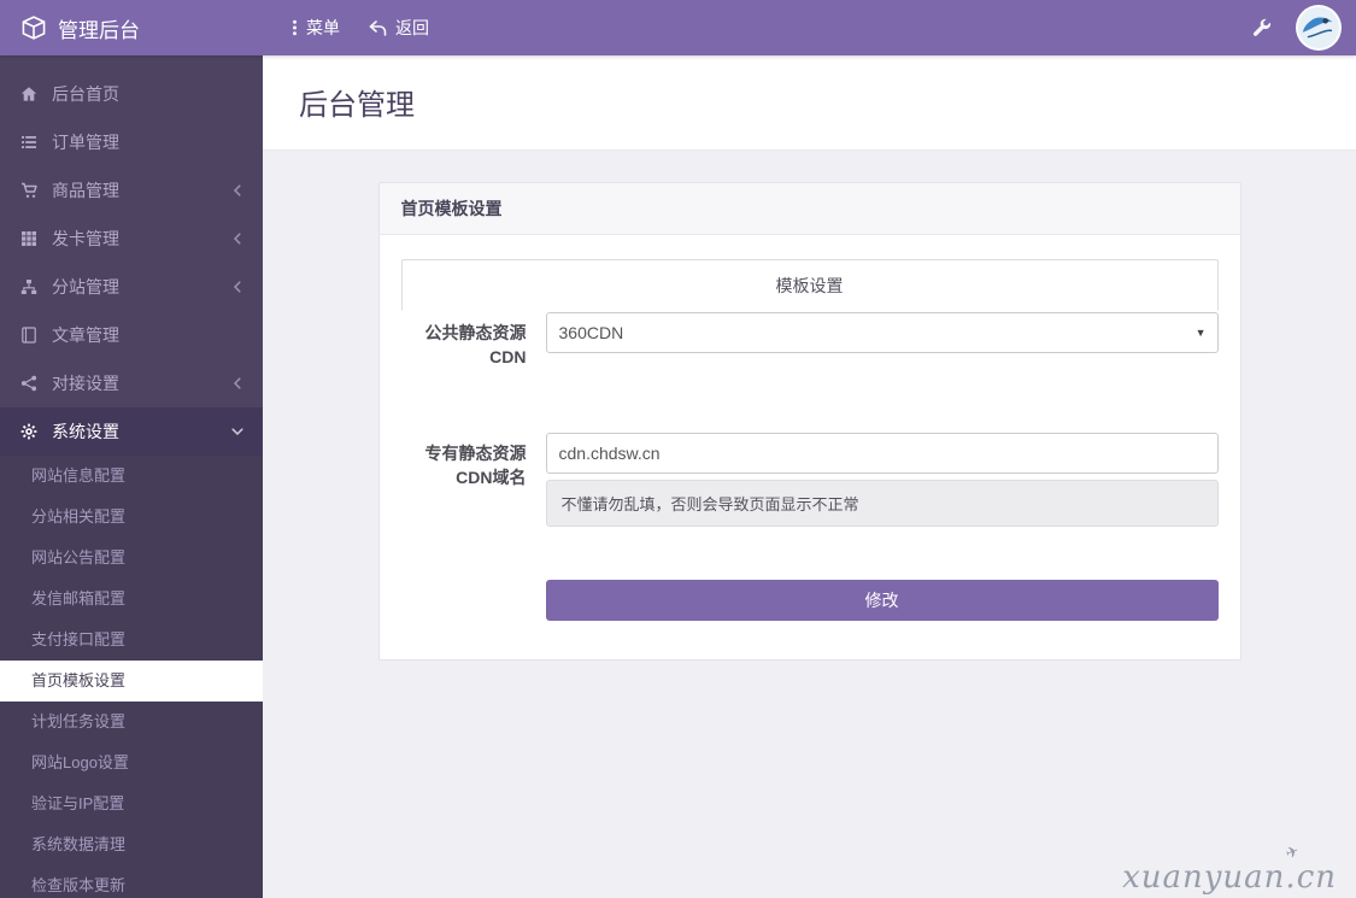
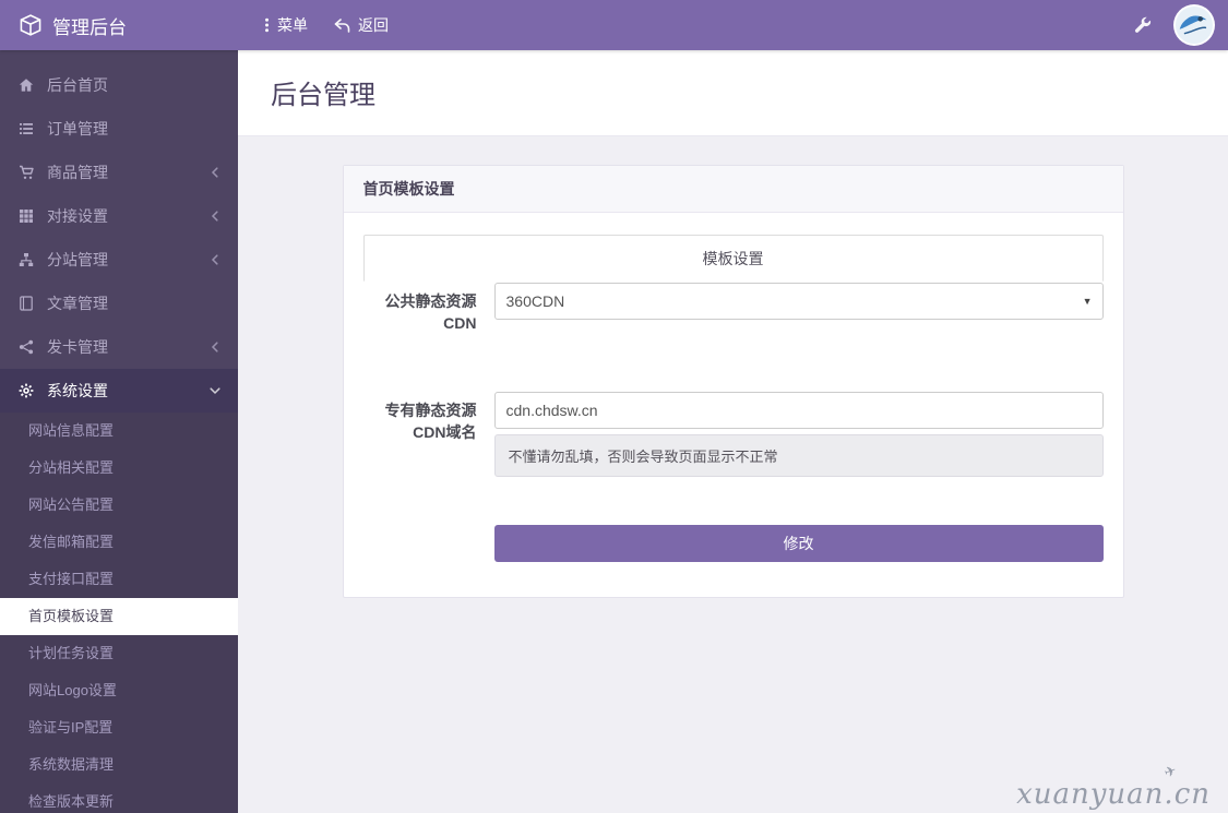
  管理后台
  菜单
  返回
  后台首页
  订单管理
  商品管理
- 发卡管理
+ 对接设置
  分站管理
  文章管理
- 对接设置
+ 发卡管理
  系统设置
  网站信息配置
  分站相关配置
  网站公告配置
  发信邮箱配置
  支付接口配置
  首页模板设置
  计划任务设置
  网站Logo设置
  验证与IP配置
  系统数据清理
  检查版本更新
  后台管理
  首页模板设置
  模板设置
  公共静态资源CDN
  360CDN
  ▼
  专有静态资源CDN域名
  cdn.chdsw.cn
  不懂请勿乱填，否则会导致页面显示不正常
  修改
  xuanyuan.cn
